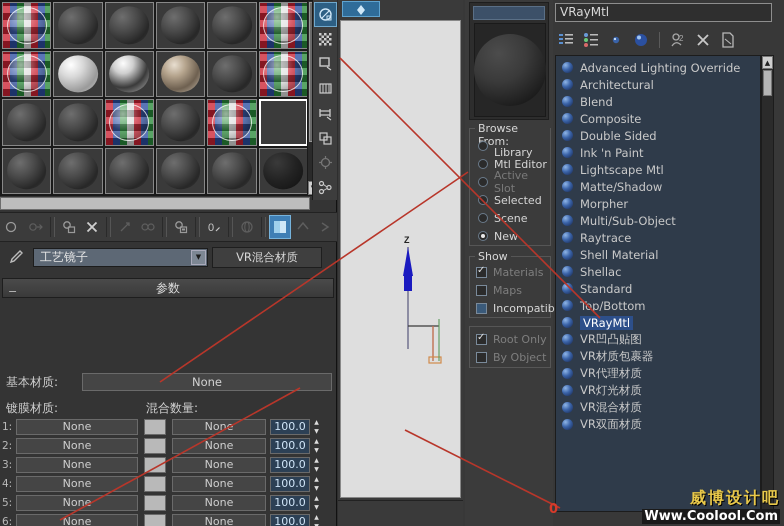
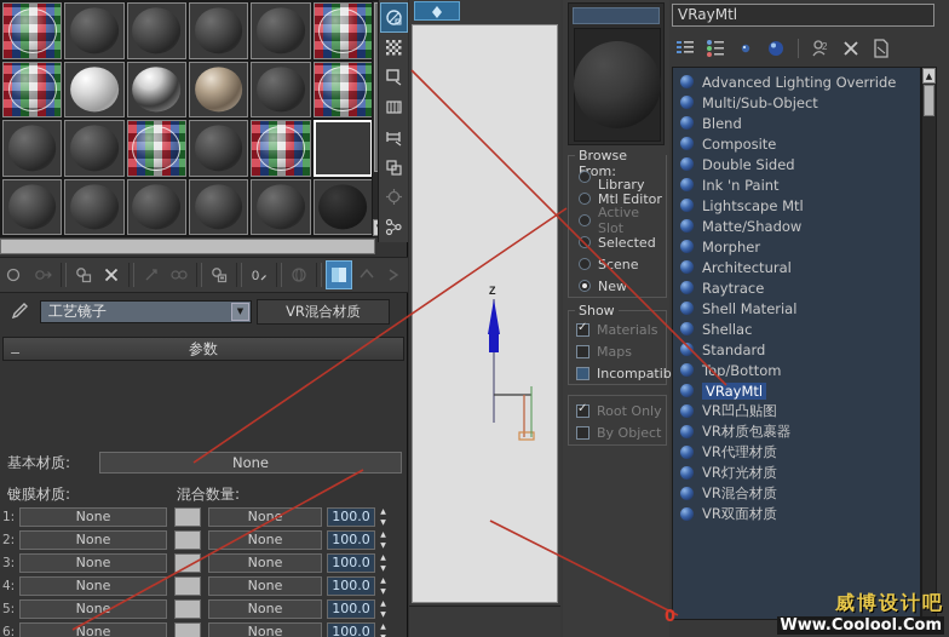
  0
  工艺镜子
  ▼
  VR混合材质
  −
  参数
  基本材质:
  None
  镀膜材质:
  混合数量:
  1:
  None
  Non
  100.0
  2:
  None
  None
  100.0
  3:
  None
  None
  100.0
  4:
  None
  None
  100.0
  5:
  None
  None
  100.0
  6:
  None
  None
  100.0
  Z
  Browse om:
  Library
  Mtl Editor
  Active Slot
  Selected
  Scene
  New
  Show
  Materials
  Maps
  Incompatib
  Root Only
  By Object
  VRayMtl
  2
  Advanced Lighting Override
- Architectural
+ Multi/Sub-Object
  Blend
  Composite
  Double Sided
  Ink 'n Paint
  Lightscape Mtl
  Matte/Shadow
  Morpher
- Multi/Sub-Object
+ Architectural
  Raytrace
  Shell Material
  Shellac
  Standard
  Tp/Bottom
  VRayMtl
  VR凹凸贴图
  VR材质包裹器
  VR代理材质
  VR灯光材质
  VR混合材质
  VR双面材质
  0
  威博设计吧
  Www.Coolool.Com
